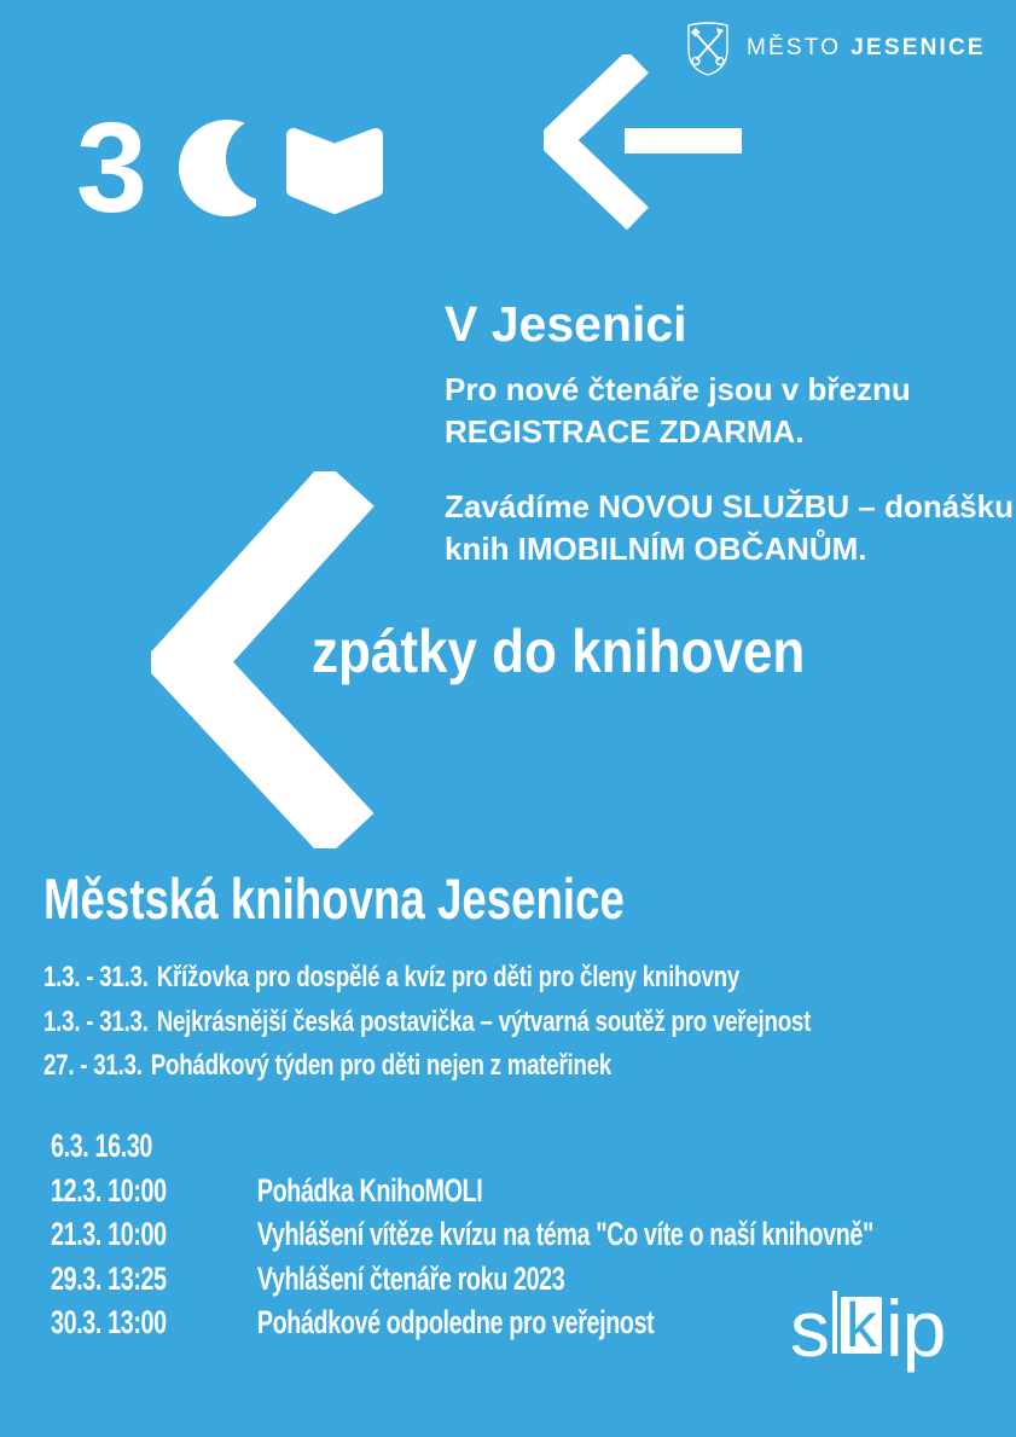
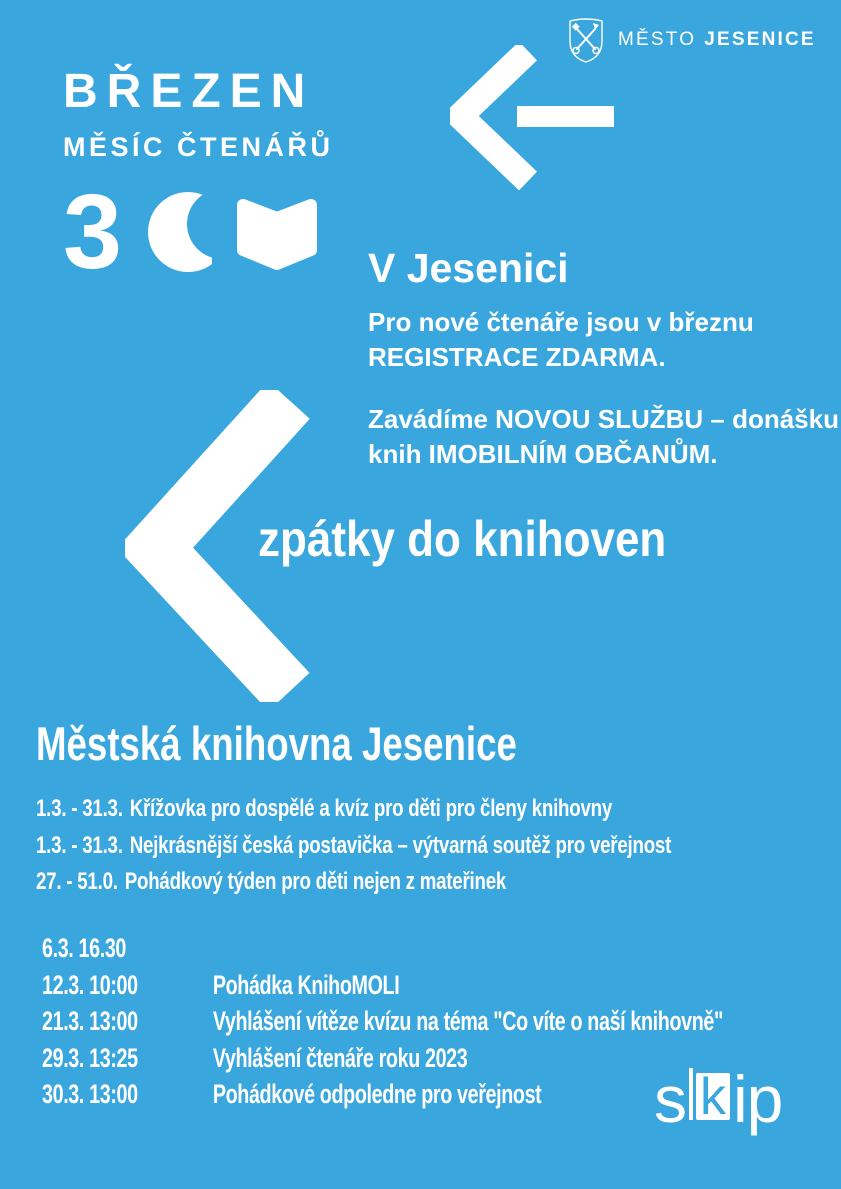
+ BŘEZEN
+ MĚSÍC ČTENÁŘŮ
  3
  MĚSTO JESENICE
  V Jesenici
  Pro nové čtenáře jsou v březnu
  REGISTRACE ZDARMA.
  Zavádíme NOVOU SLUŽBU – donášku
  knih IMOBILNÍM OBČANŮM.
  zpátky do knihoven
  Městská knihovna Jesenice
  1.3. - 31.3. Křížovka pro dospělé a kvíz pro děti pro členy knihovny
  1.3. - 31.3. Nejkrásnější česká postavička – výtvarná soutěž pro veřejnost
- 27. - 31.3. Pohádkový týden pro děti nejen z mateřinek
+ 27. - 51.0. Pohádkový týden pro děti nejen z mateřinek
  6.3. 16.30
  12.3. 10:00
  Pohádka KnihoMOLI
- 21.3. 10:00
+ 21.3. 13:00
  Vyhlášení vítěze kvízu na téma "Co víte o naší knihovně"
  29.3. 13:25
  Vyhlášení čtenáře roku 2023
  30.3. 13:00
  Pohádkové odpoledne pro veřejnost
  s
  k
  ip
